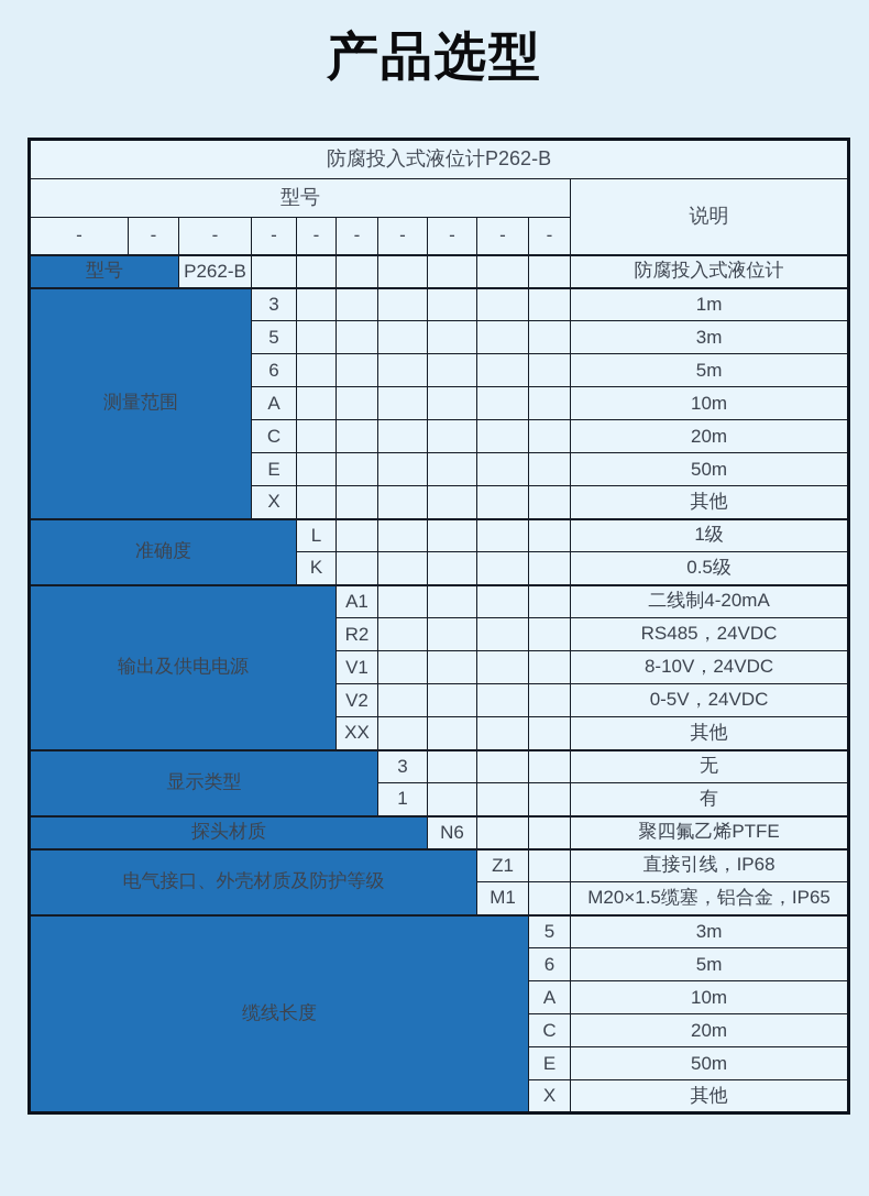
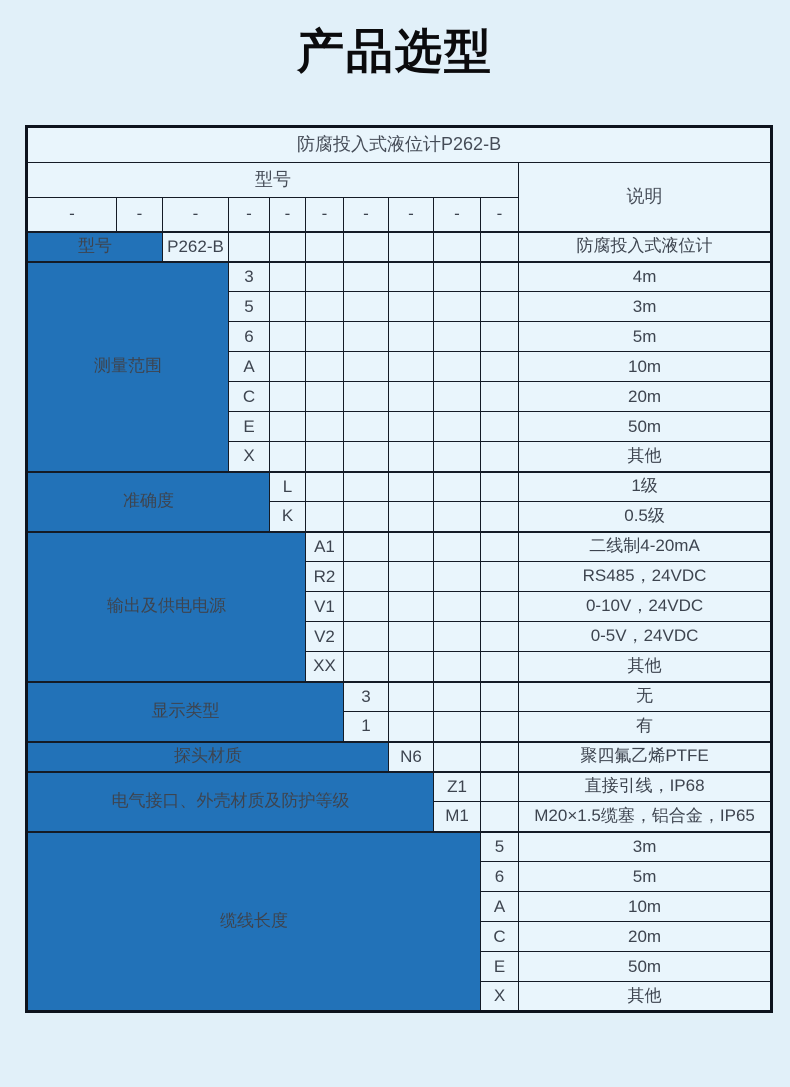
  产品选型
  防腐投入式液位计P262-B
  型号	说明
  -	-	-	-	-	-	-	-	-	-
  型号	P262-B								防腐投入式液位计
- 测量范围	3							1m
+ 测量范围	3							4m
  5							3m
  6							5m
  A							10m
  C							20m
  E							50m
  X							其他
  准确度	L						1级
  K						0.5级
  输出及供电电源	A1					二线制4-20mA
  R2					RS485，24VDC
- V1					8-10V，24VDC
+ V1					0-10V，24VDC
  V2					0-5V，24VDC
  XX					其他
  显示类型	3				无
  1				有
  探头材质	N6			聚四氟乙烯PTFE
  电气接口、外壳材质及防护等级	Z1		直接引线，IP68
  M1		M20×1.5缆塞，铝合金，IP65
  缆线长度	5	3m
  6	5m
  A	10m
  C	20m
  E	50m
  X	其他
